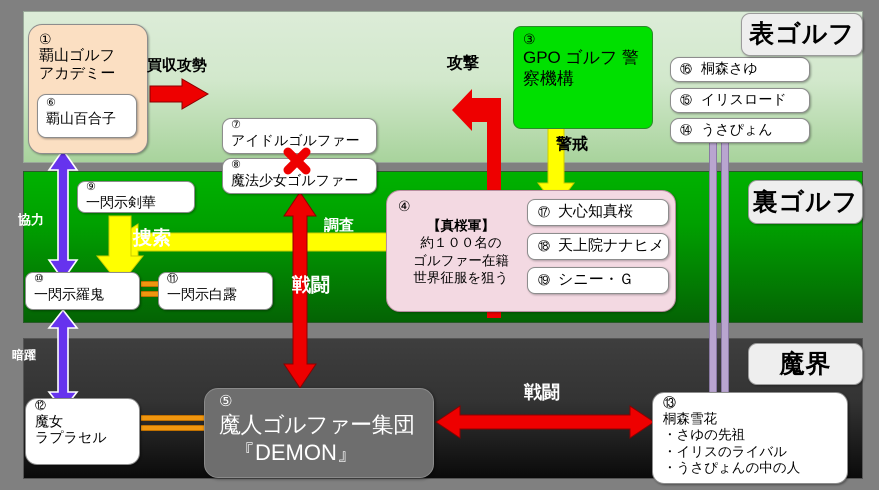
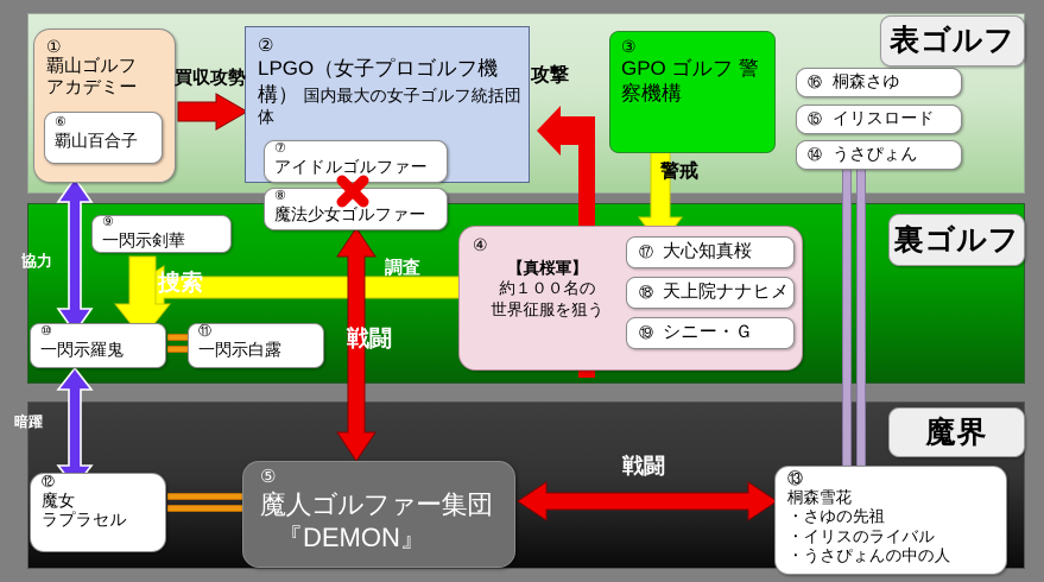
  買収攻勢
  攻撃
  警戒
  協力
  捜索
  調査
  戦闘
  戦闘
  暗躍
  ①
  覇山ゴルフ
  アカデミー
  ⑥
  覇山百合子
+ ②
+ LPGO（女子プロゴルフ機構） 国内最大の女子ゴルフ統括団体
  ⑦
  アイドルゴルファー
  ⑧
  魔法少女ゴルファー
  ③
  GPO ゴルフ 警察機構
  ⑯
  桐森さゆ
  ⑮
  イリスロード
  ⑭
  うさぴょん
  ⑨
  一閃示剣華
  ⑩
  一閃示羅鬼
  ⑪
  一閃示白露
  ④
  【真桜軍】
  約１００名の
- ゴルファー在籍
  世界征服を狙う
  ⑰
  大心知真桜
  ⑱
  天上院ナナヒメ
  ⑲
  シニー・Ｇ
  ⑫
  魔女
  ラプラセル
  ⑤
  魔人ゴルファー集団
  『DEMON』
  ⑬
  桐森雪花
  ・さゆの先祖
  ・イリスのライバル
  ・うさぴょんの中の人
  表ゴルフ
  裏ゴルフ
  魔界
